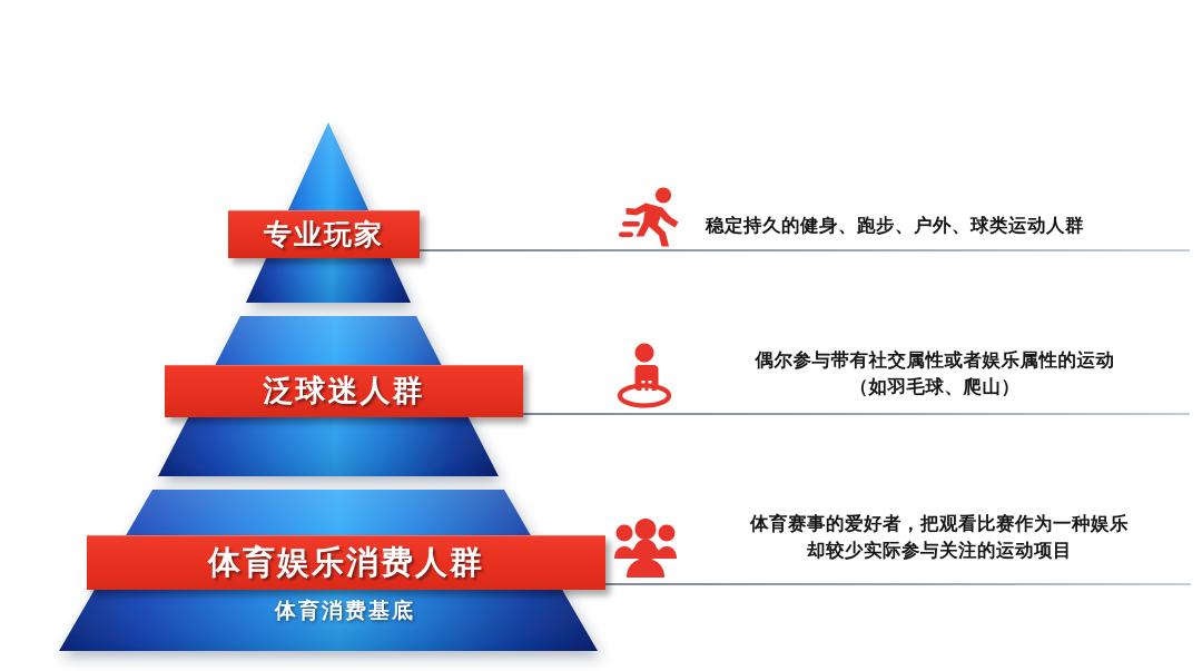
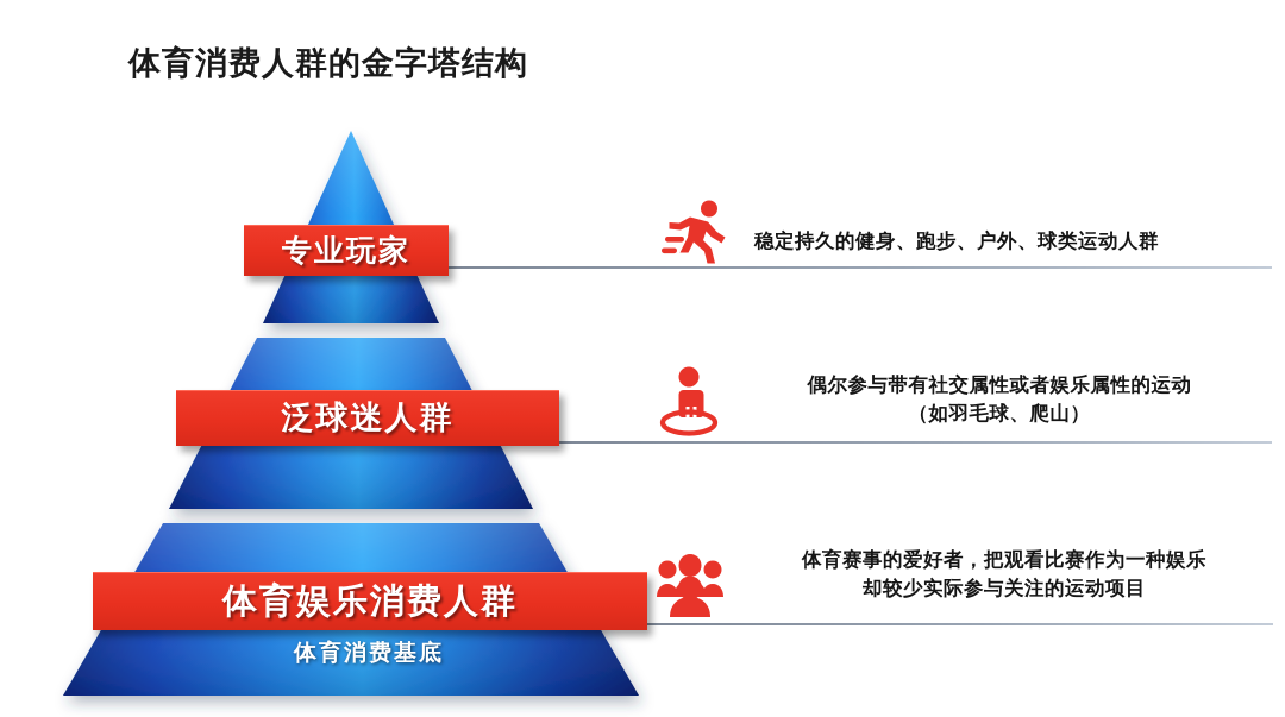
+ 体育消费人群的金字塔结构
  体育消费基底
  专业玩家
  泛球迷人群
  体育娱乐消费人群
  稳定持久的健身、跑步、户外、球类运动人群
  偶尔参与带有社交属性或者娱乐属性的运动
  （如羽毛球、爬山）
  体育赛事的爱好者，把观看比赛作为一种娱乐
  却较少实际参与关注的运动项目
